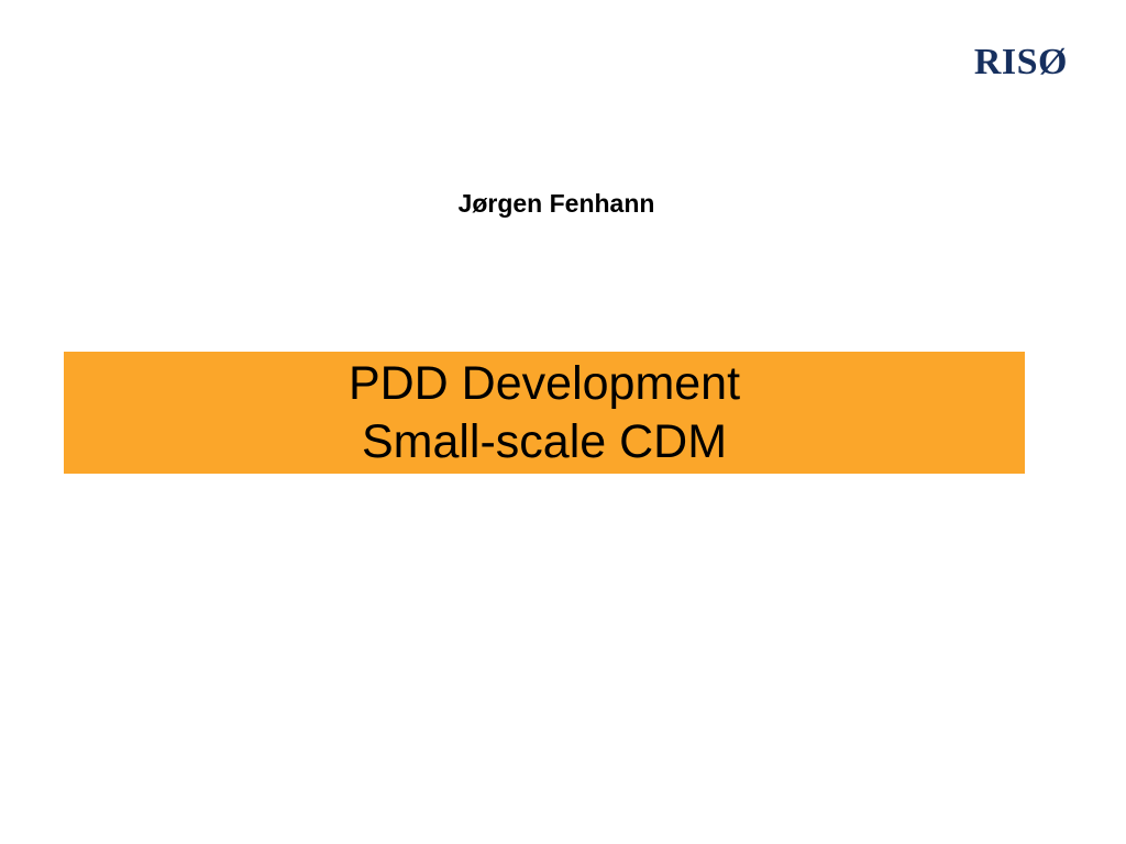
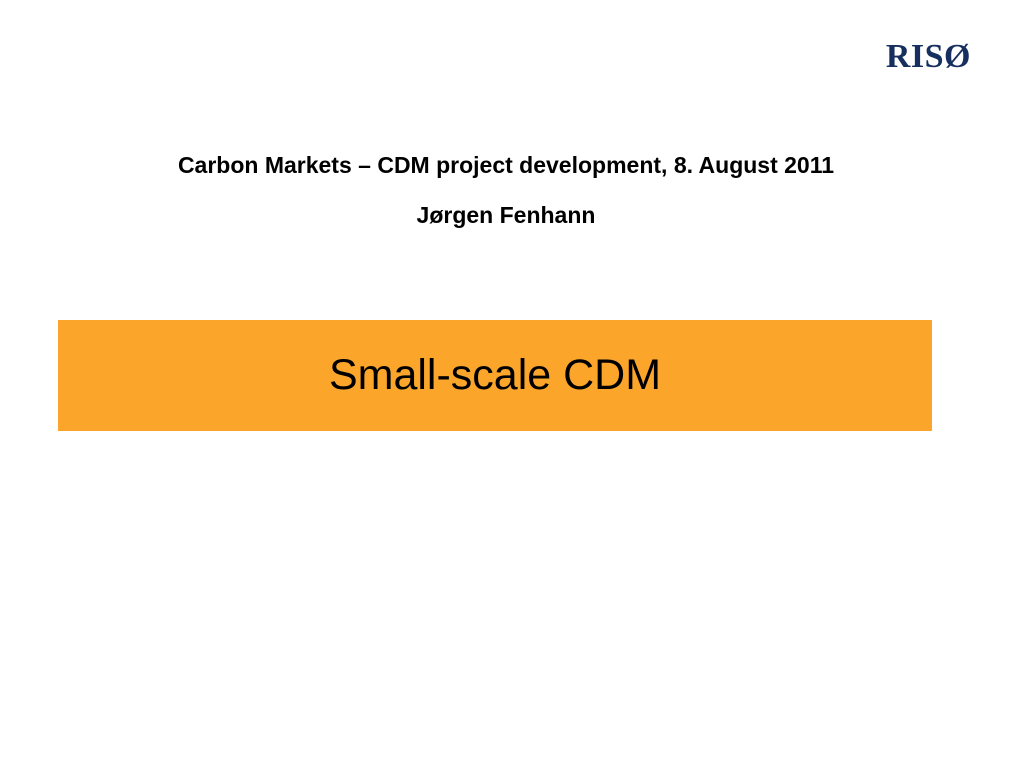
  RISØ
+ Carbon Markets – CDM project development, 8. August 2011
  Jørgen Fenhann
- PDD Development
  Small-scale CDM
